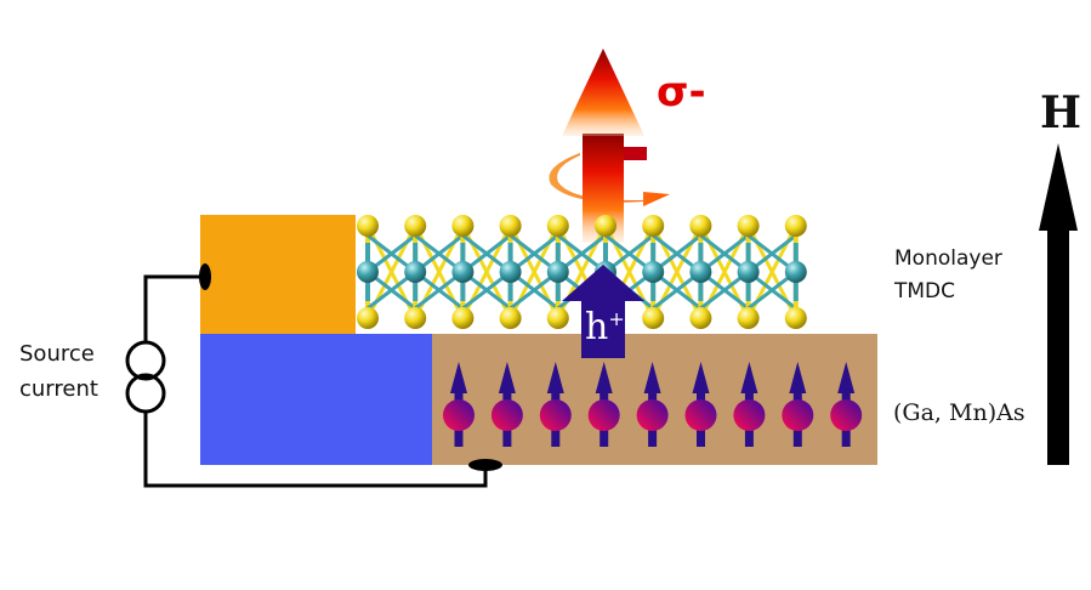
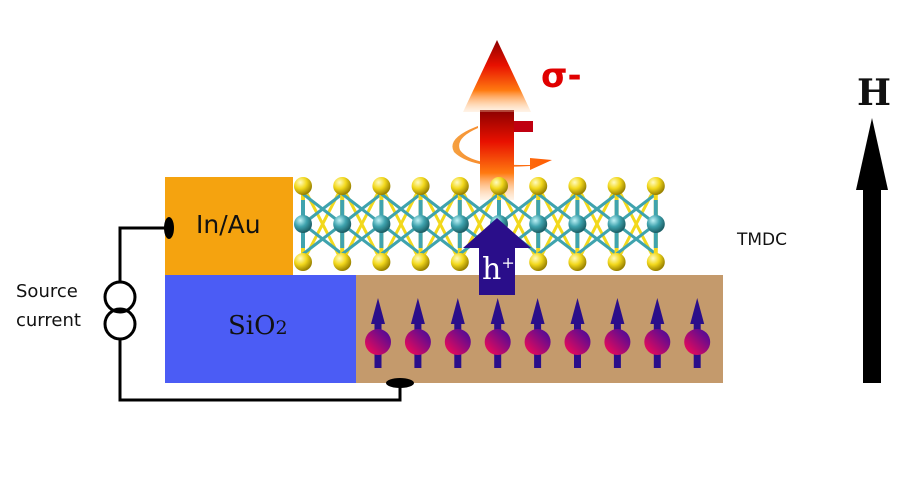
+ In/Au
+ SiO2
  Source
  current
- Monolayer
  TMDC
- (Ga, Mn)As
  H
  σ-
  h+
